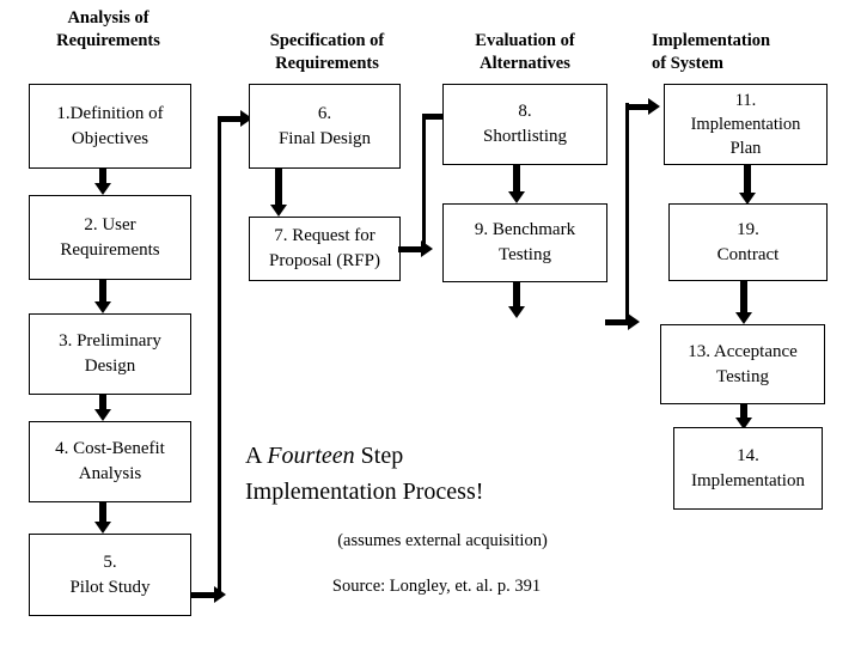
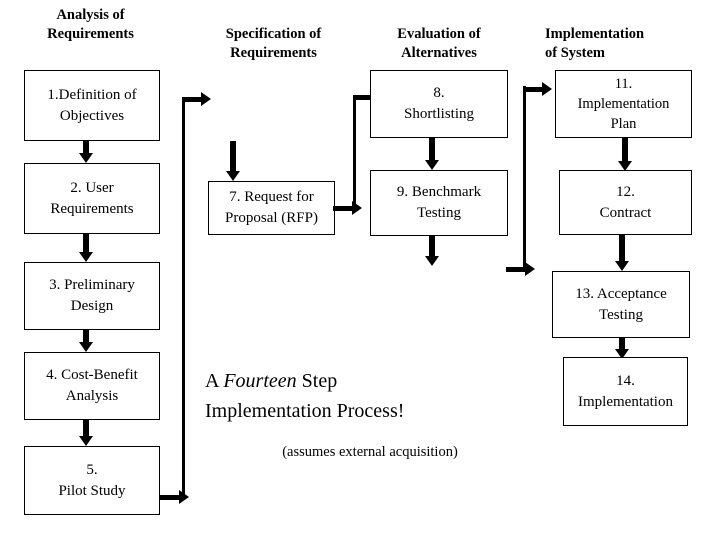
  Analysis of
  Requirements
  Specification of
  Requirements
  Evaluation of
  Alternatives
  Implementation
  of System
  1.Definition of
  Objectives
  2. User
  Requirements
  3. Preliminary
  Design
  4. Cost-Benefit
  Analysis
  5.
  Pilot Study
- 6.
- Final Design
  7. Request for
  Proposal (RFP)
  8.
  Shortlisting
  9. Benchmark
  Testing
  11.
  Implementation
  Plan
- 19.
+ 12.
  Contract
  13. Acceptance
  Testing
  14.
  Implementation
  A Fourteen Step
  Implementation Process!
  (assumes external acquisition)
- Source: Longley, et. al. p. 391
